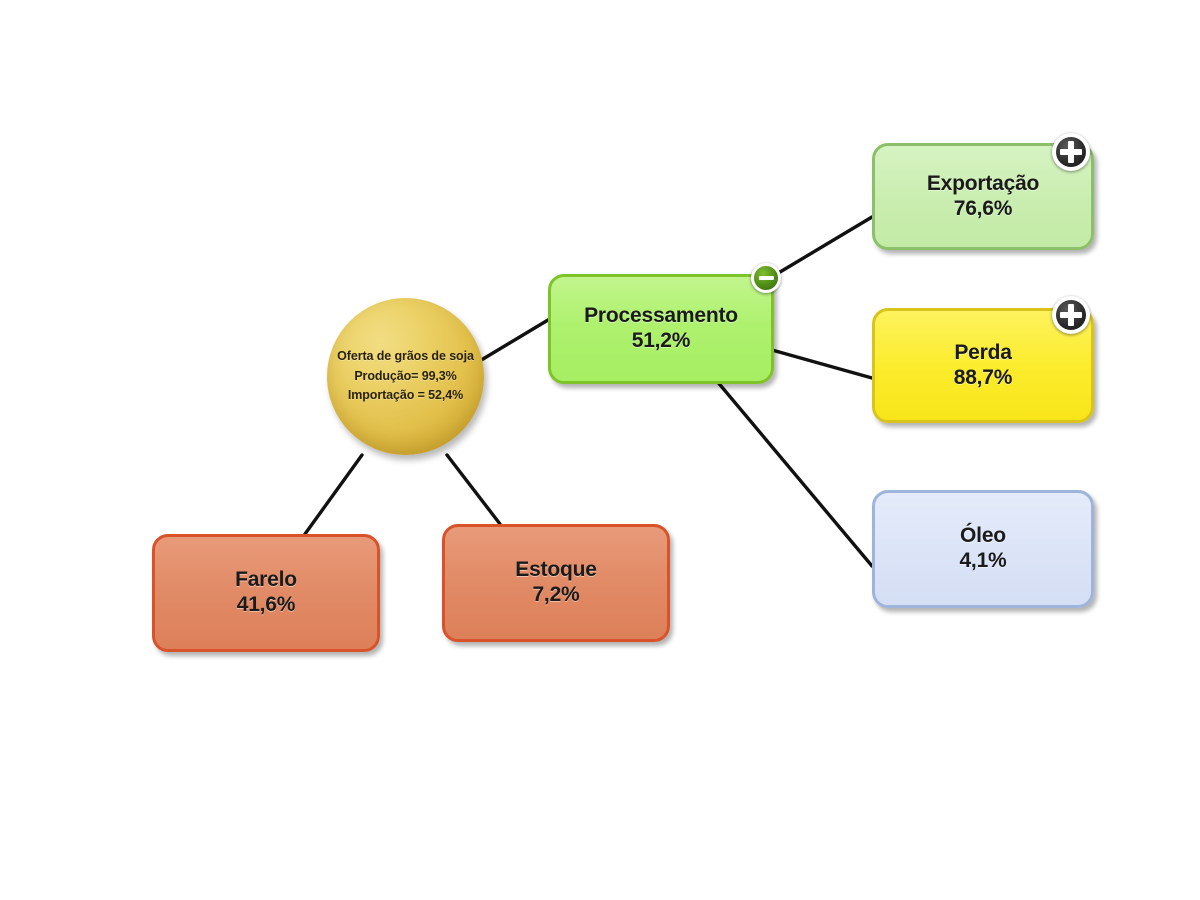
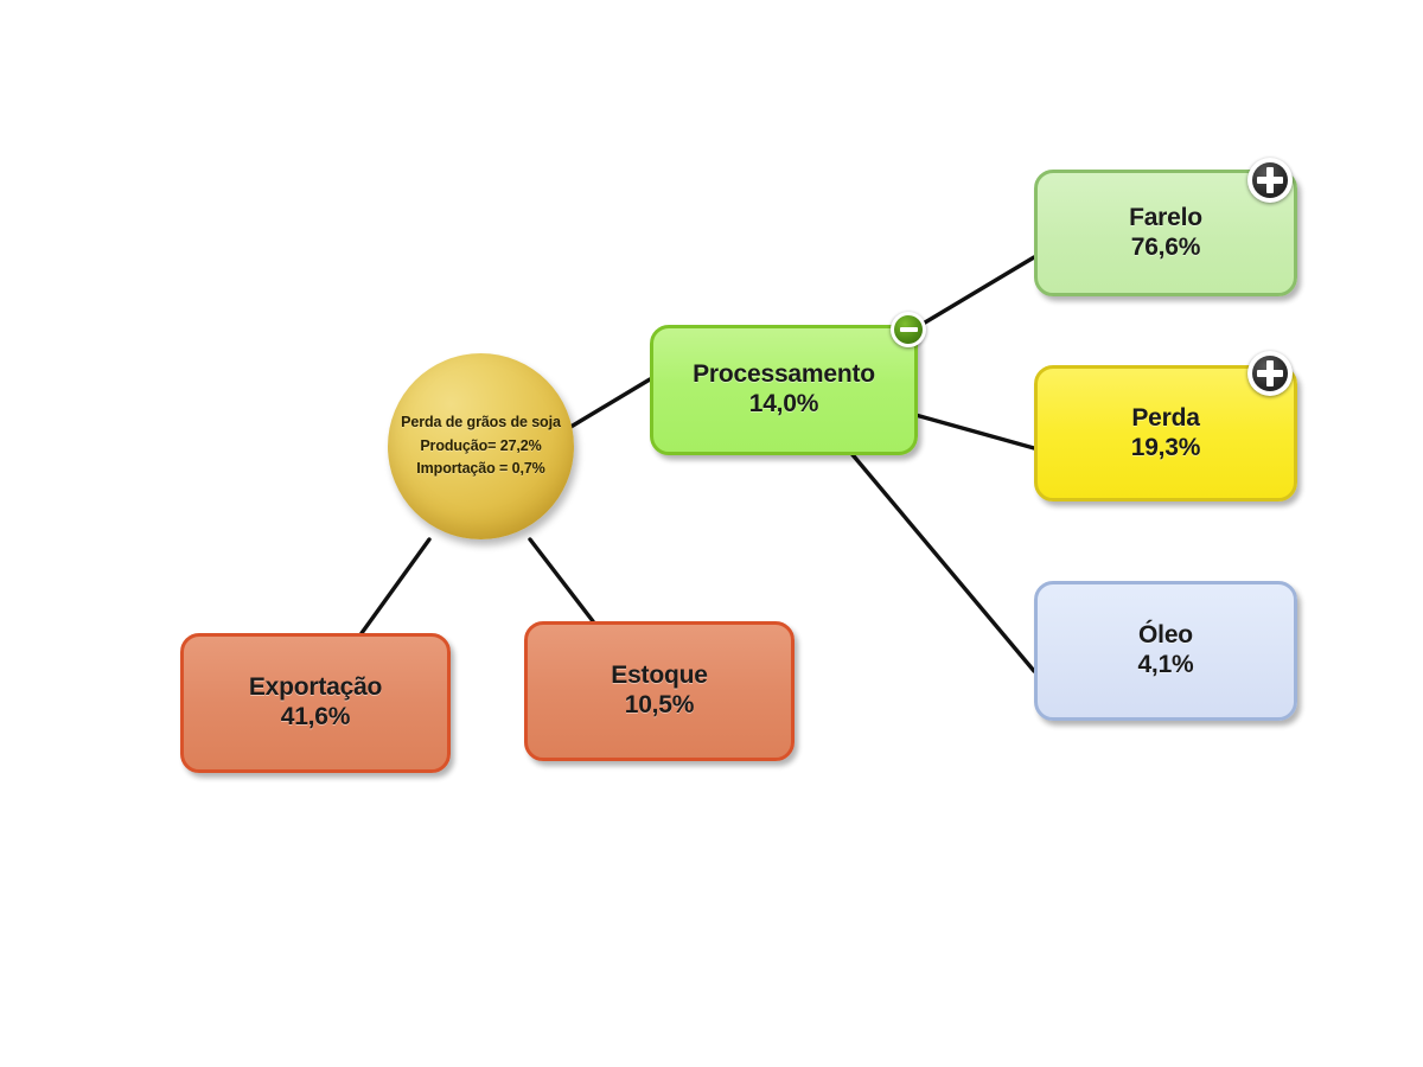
- Oferta de grãos de soja
+ Perda de grãos de soja
- Produção= 99,3%
+ Produção= 27,2%
- Importação = 52,4%
+ Importação = 0,7%
  Processamento
- 51,2%
+ 14,0%
- Exportação
+ Farelo
  76,6%
  Perda
- 88,7%
+ 19,3%
  Óleo
  4,1%
- Farelo
+ Exportação
  41,6%
  Estoque
- 7,2%
+ 10,5%
